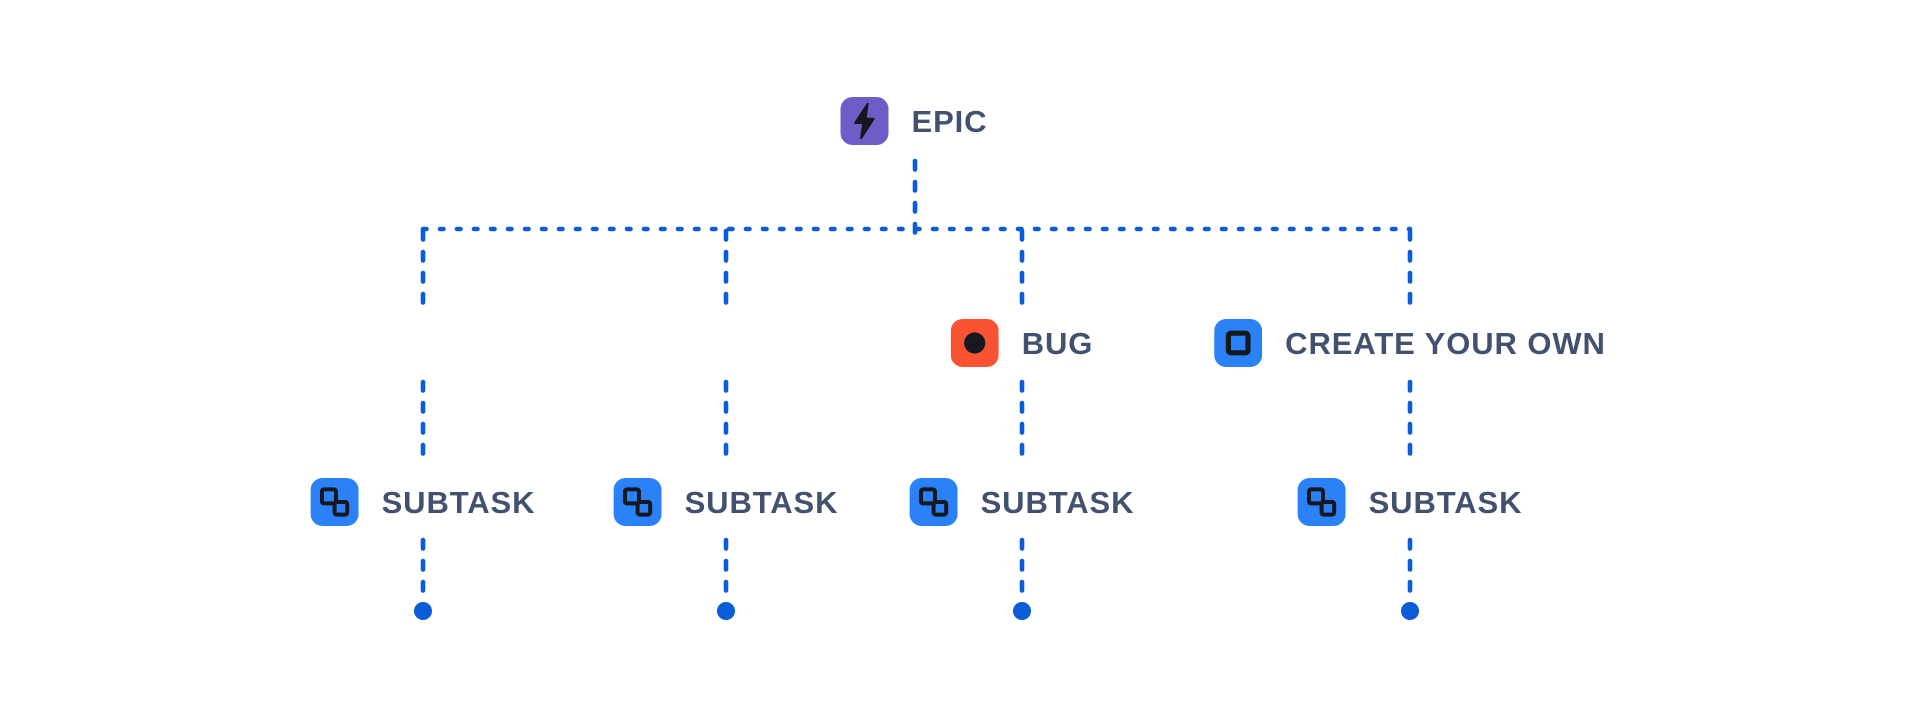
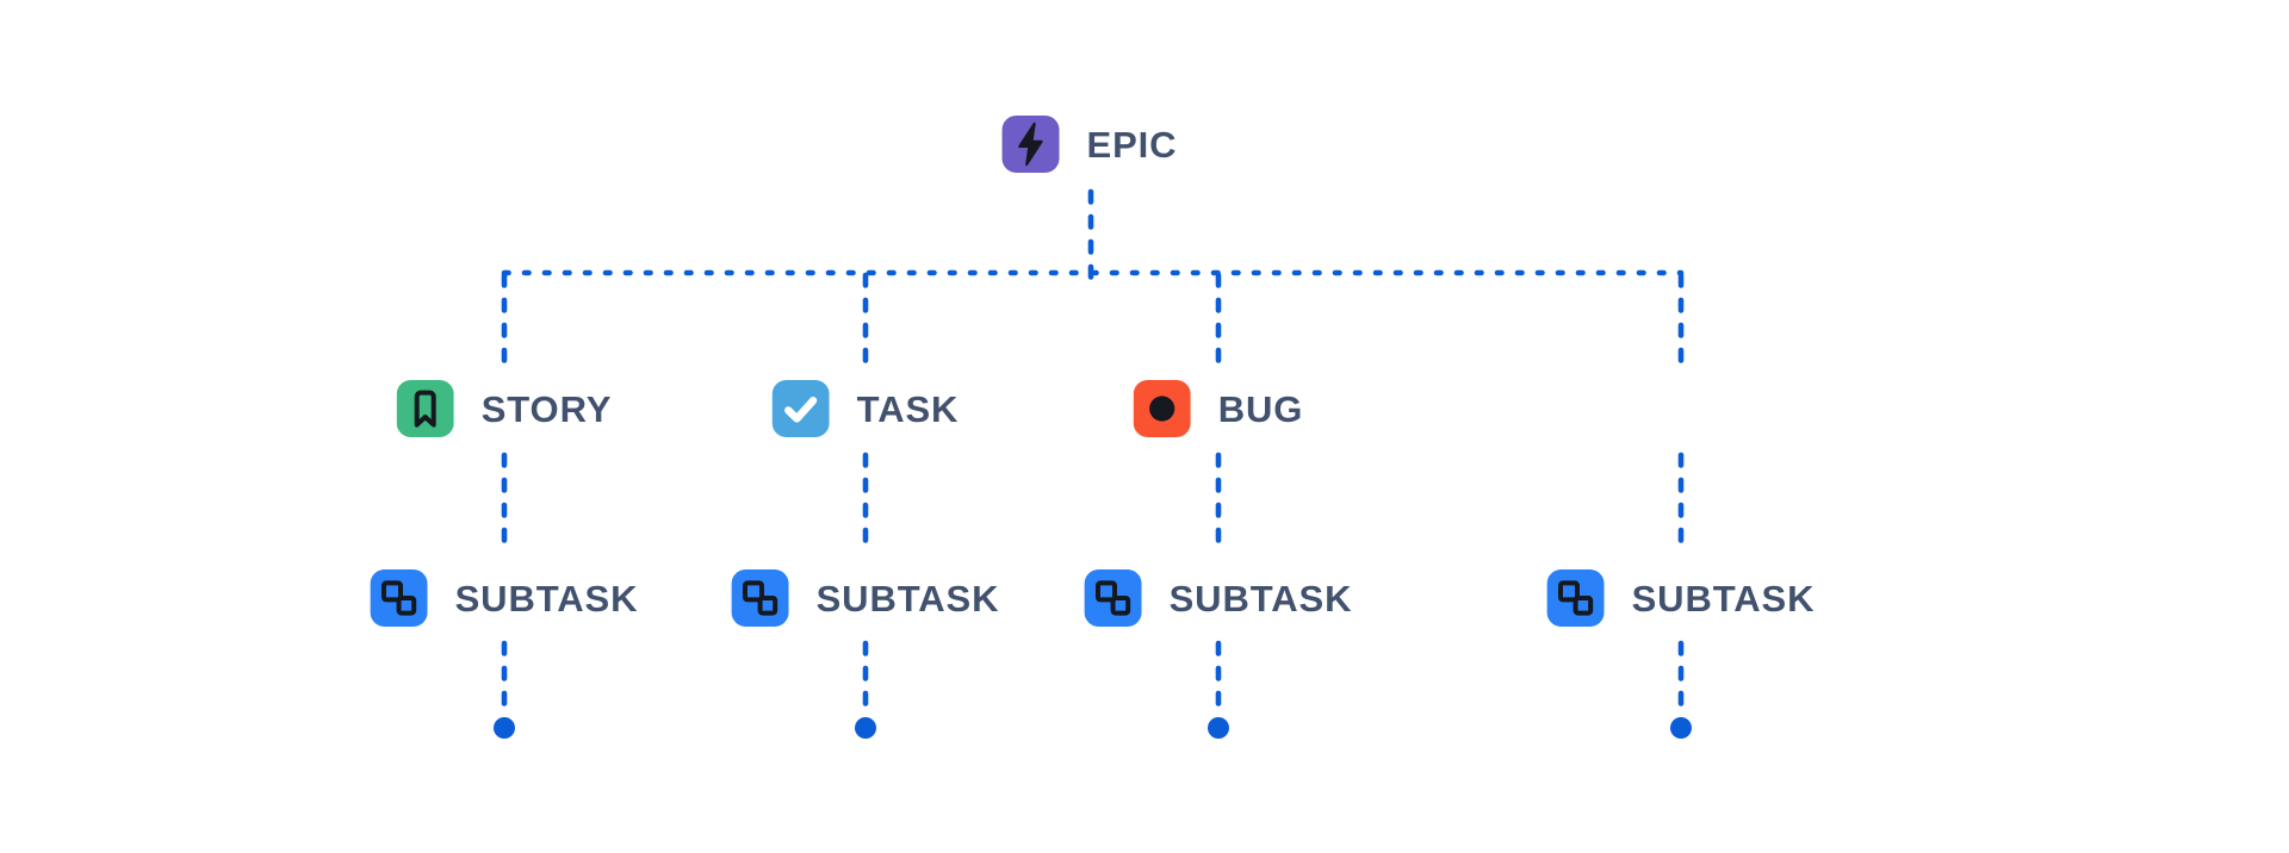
  EPIC
+ STORY
+ TASK
  BUG
- CREATE YOUR OWN
  SUBTASK
  SUBTASK
  SUBTASK
  SUBTASK
